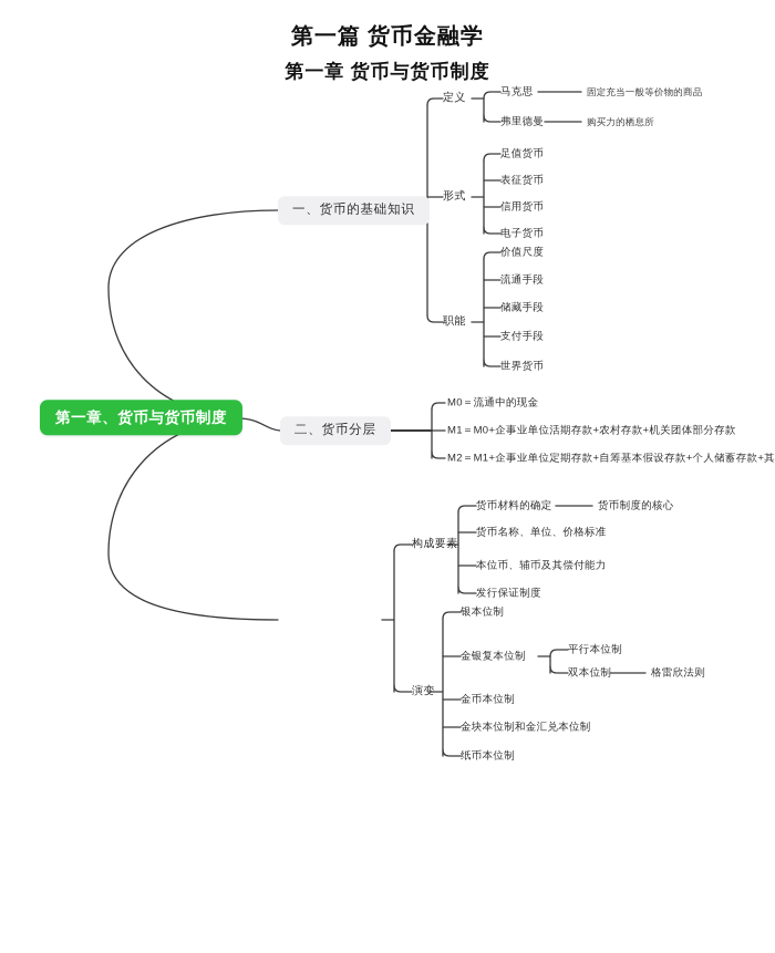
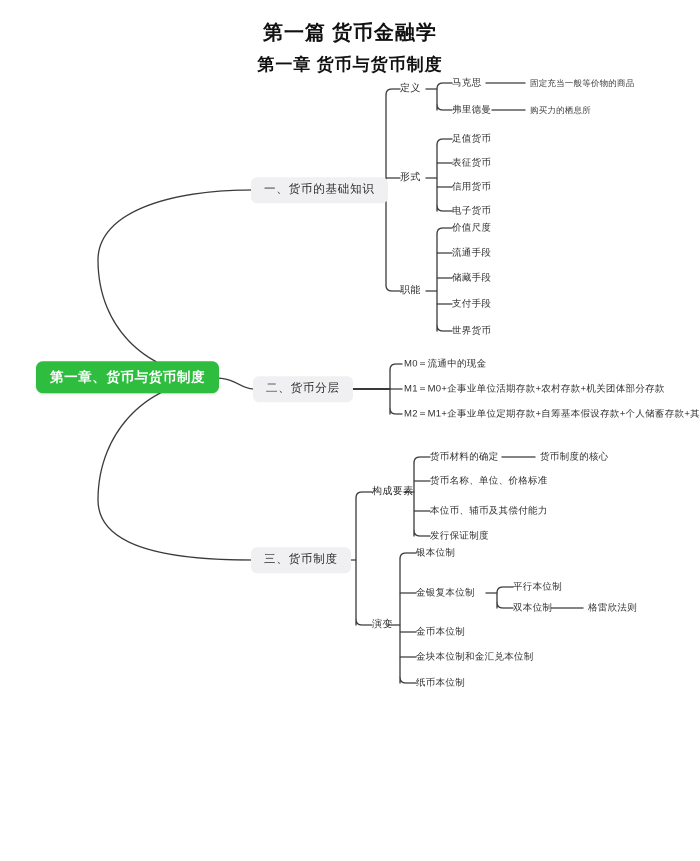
  第一篇 货币金融学
  第一章 货币与货币制度
  第一章、货币与货币制度
  一、货币的基础知识
  二、货币分层
+ 三、货币制度
  定义
  形式
  职能
  马克思
  固定充当一般等价物的商品
  弗里德曼
  购买力的栖息所
  足值货币
  表征货币
  信用货币
  电子货币
  价值尺度
  流通手段
  储藏手段
  支付手段
  世界货币
  M0＝流通中的现金
  M1＝M0+企事业单位活期存款+农村存款+机关团体部分存款
  M2＝M1+企事业单位定期存款+自筹基本假设存款+个人储蓄存款+其
  构成要素
  演变
  货币材料的确定
  货币制度的核心
  货币名称、单位、价格标准
  本位币、辅币及其偿付能力
  发行保证制度
  银本位制
  金银复本位制
  金币本位制
  金块本位制和金汇兑本位制
  纸币本位制
  平行本位制
  双本位制
  格雷欣法则
